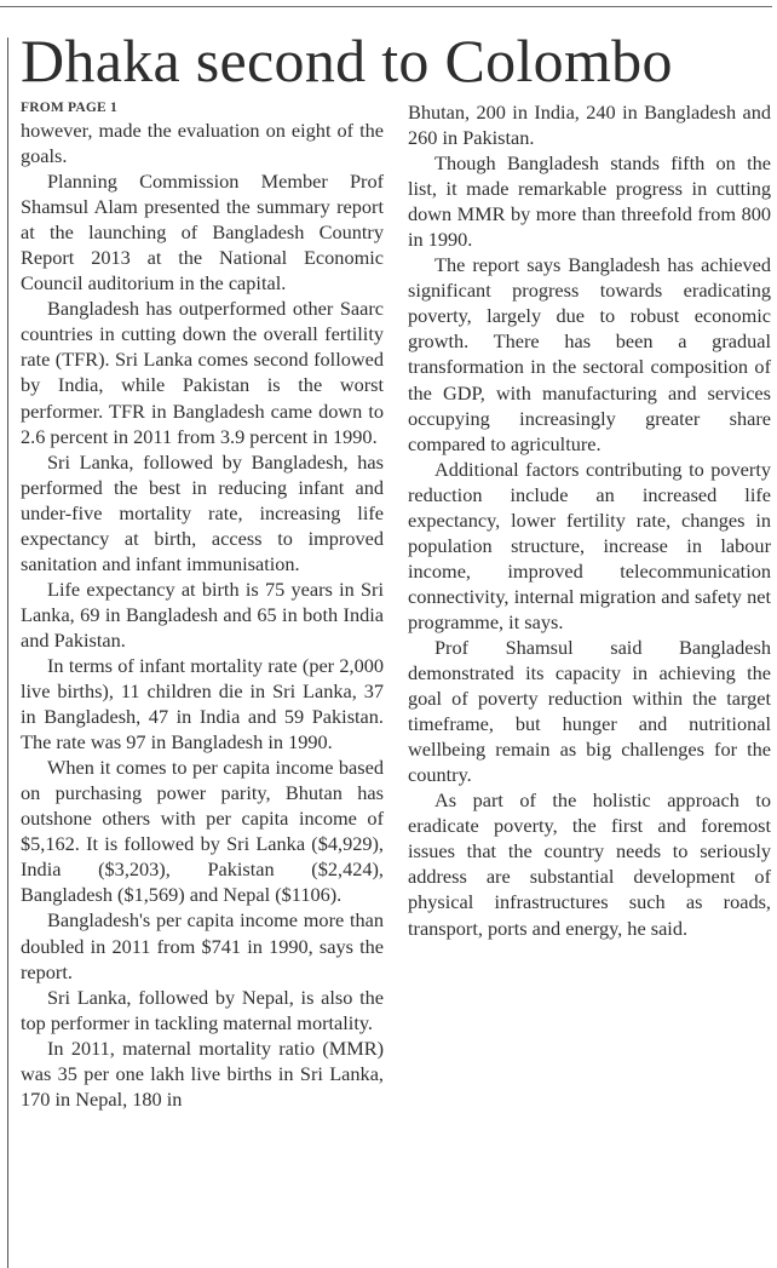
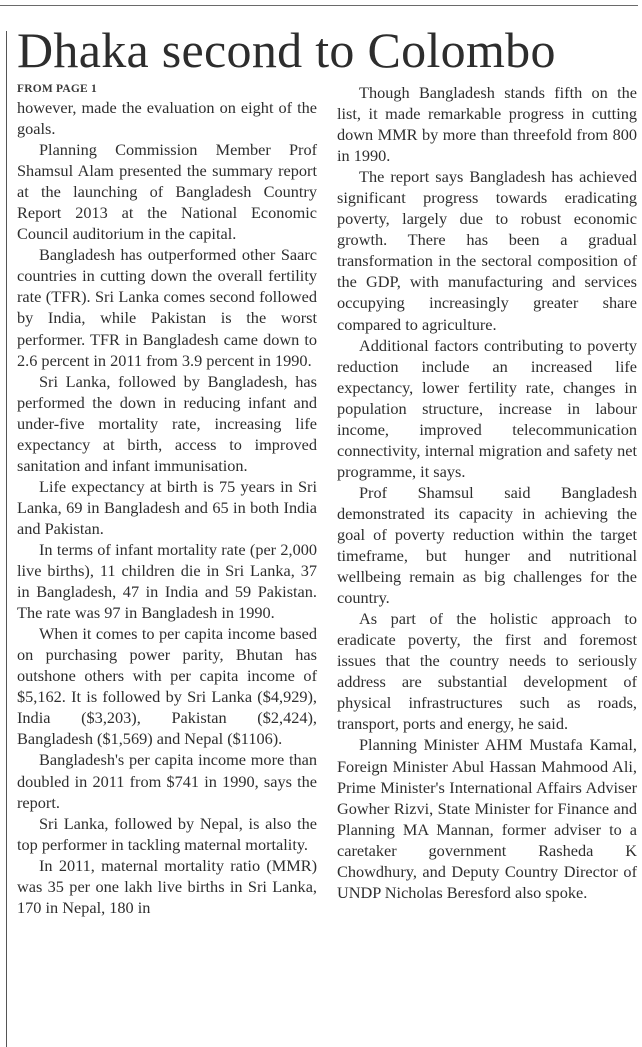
  Dhaka second to Colombo
  FROM PAGE 1
  however, made the evaluation on eight of the goals.
  Planning Commission Member Prof Shamsul Alam presented the summary report at the launching of Bangladesh Country Report 2013 at the National Economic Council audito­rium in the capital.
  Bangladesh has outperformed other Saarc countries in cutting down the overall fertility rate (TFR). Sri Lanka comes second followed by India, while Pakistan is the worst performer. TFR in Bangladesh came down to 2.6 percent in 2011 from 3.9 percent in 1990.
- Sri Lanka, followed by Bangladesh, has performed the best in reducing infant and under-five mortality rate, increasing life expectancy at birth, access to improved sanitation and infant immunisation.
+ Sri Lanka, followed by Bangladesh, has performed the down in reducing infant and under-five mortality rate, increasing life expectancy at birth, access to improved sanitation and infant immunisation.
  Life expectancy at birth is 75 years in Sri Lanka, 69 in Bangladesh and 65 in both India and Pakistan.
  In terms of infant mortality rate (per 2,000 live births), 11 children die in Sri Lanka, 37 in Bangladesh, 47 in India and 59 Pakistan. The rate was 97 in Bangladesh in 1990.
  When it comes to per capita income based on purchasing power parity, Bhutan has outshone others with per capita income of $5,162. It is followed by Sri Lanka ($4,929), India ($3,203), Pakistan ($2,424), Bangladesh ($1,569) and Nepal ($1106).
  Bangladesh's per capita income more than doubled in 2011 from $741 in 1990, says the report.
  Sri Lanka, followed by Nepal, is also the top performer in tackling maternal mortality.
  In 2011, maternal mortality ratio (MMR) was 35 per one lakh live births in Sri Lanka, 170 in Nepal, 180 in
- Bhutan, 200 in India, 240 in Bangladesh and 260 in Pakistan.
  Though Bangladesh stands fifth on the list, it made remarkable progress in cutting down MMR by more than three­fold from 800 in 1990.
  The report says Bangladesh has achieved significant progress towards eradicating poverty, largely due to robust economic growth. There has been a gradual transformation in the sectoral composition of the GDP, with manufacturing and services occupying increasingly greater share compared to agriculture.
  Additional factors contributing to poverty reduction include an increased life expectancy, lower fertility rate, changes in population structure, increase in labour income, improved telecommunication connectivity, internal migration and safety net programme, it says.
  Prof Shamsul said Bangladesh demonstrated its capacity in achieving the goal of poverty reduction within the target timeframe, but hunger and nutri­tional wellbeing remain as big chal­lenges for the country.
  As part of the holistic approach to eradicate poverty, the first and foremost issues that the country needs to seri­ously address are substantial develop­ment of physical infrastructures such as roads, transport, ports and energy, he said.
+ Planning Minister AHM Mustafa Kamal, Foreign Minister Abul Hassan Mahmood Ali, Prime Minister's International Affairs Adviser Gowher Rizvi, State Minister for Finance and Planning MA Mannan, former adviser to a caretaker government Rasheda K Chowdhury, and Deputy Country Director of UNDP Nicholas Beresford also spoke.
